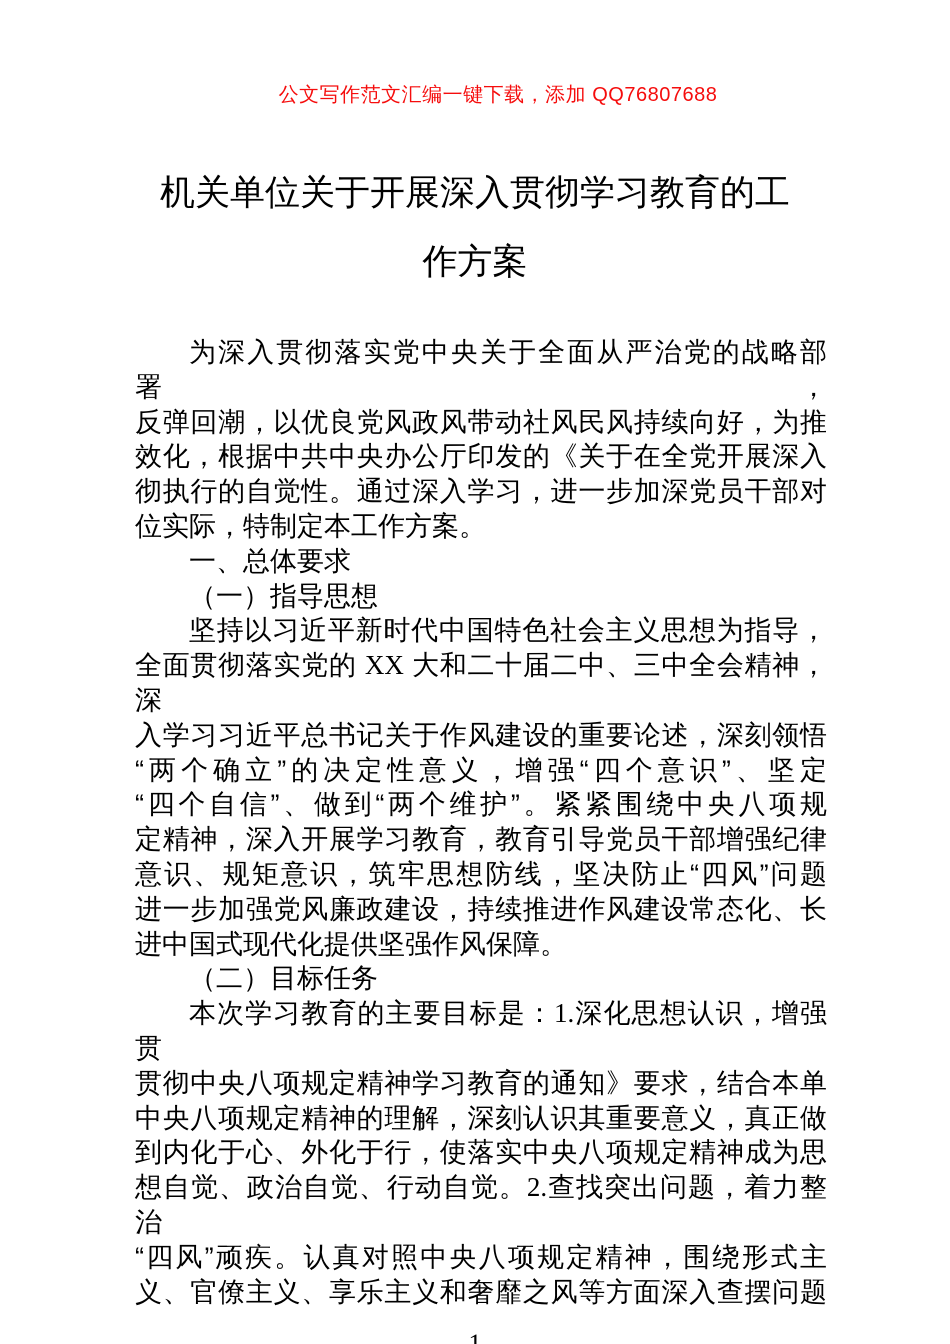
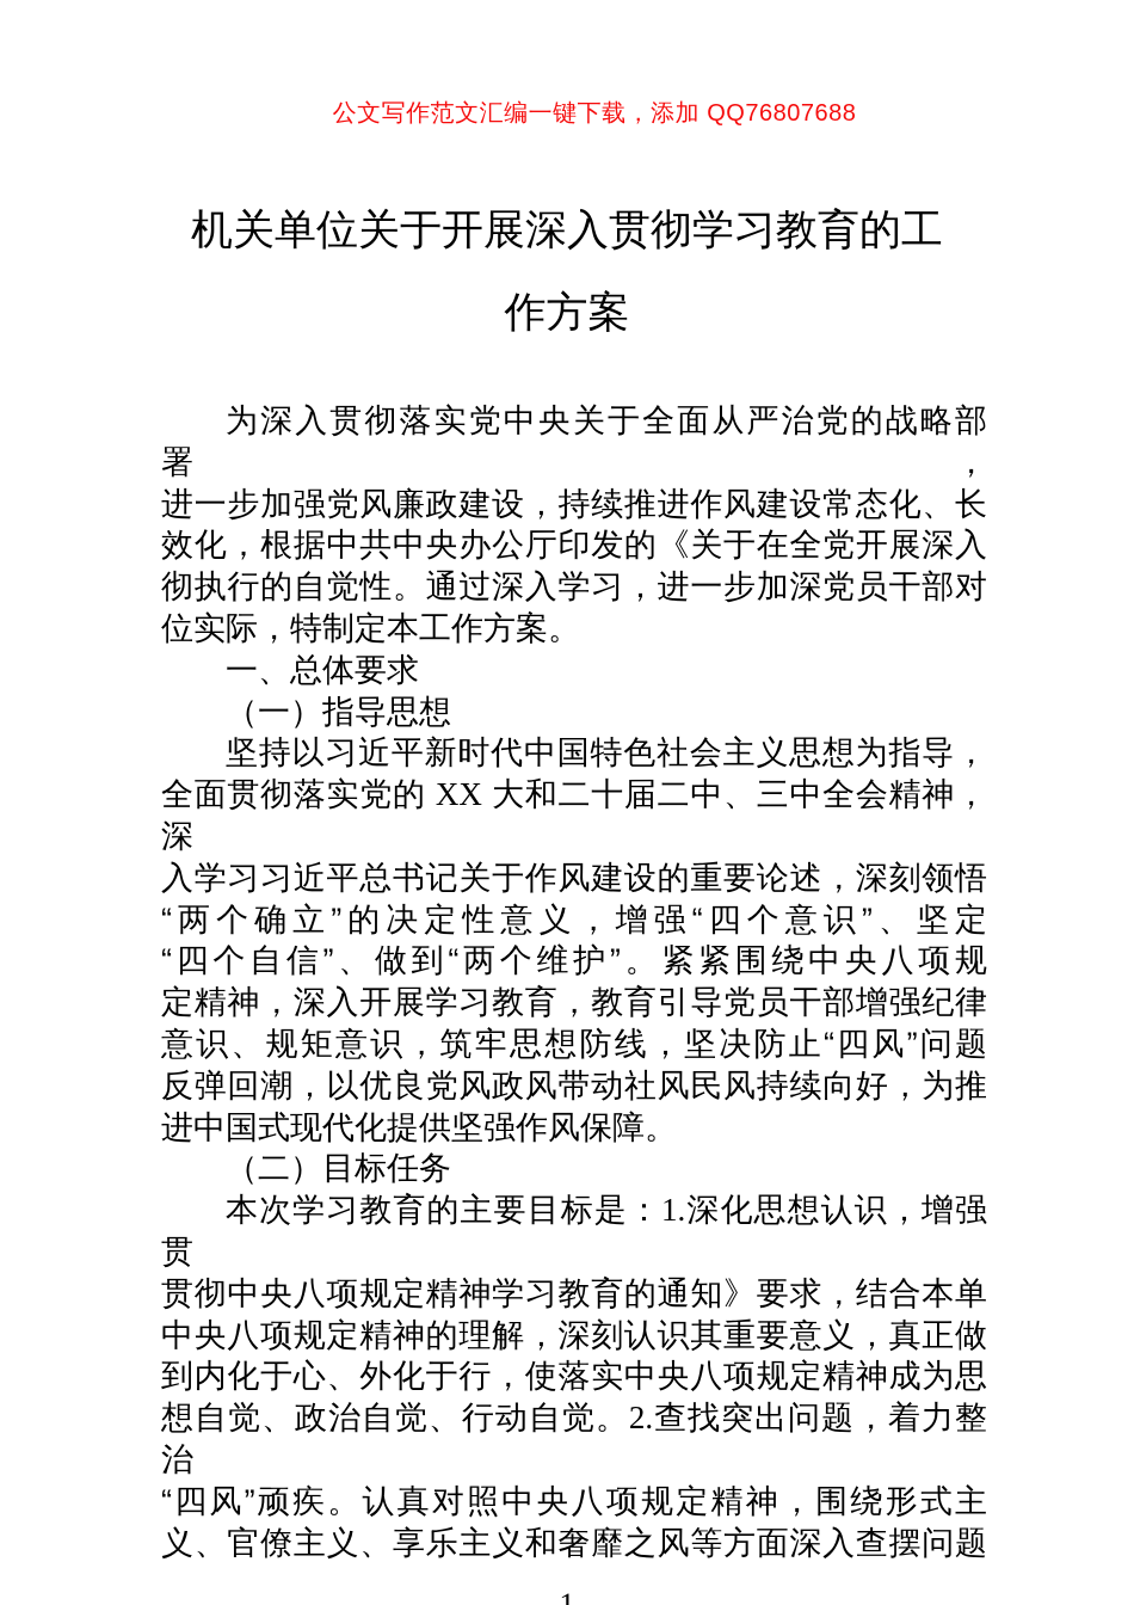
  公文写作范文汇编一键下载，添加 QQ76807688
  机关单位关于开展深入贯彻学习教育的工
  作方案
  为深入贯彻落实党中央关于全面从严治党的战略部署，
- 反弹回潮，以优良党风政风带动社风民风持续向好，为推
+ 进一步加强党风廉政建设，持续推进作风建设常态化、长
  效化，根据中共中央办公厅印发的《关于在全党开展深入
  彻执行的自觉性。通过深入学习，进一步加深党员干部对
  位实际，特制定本工作方案。
  一、总体要求
  （一）指导思想
  坚持以习近平新时代中国特色社会主义思想为指导，
  全面贯彻落实党的 XX 大和二十届二中、三中全会精神，深
  入学习习近平总书记关于作风建设的重要论述，深刻领悟
  “两个确立”的决定性意义，增强“四个意识”、坚定
  “四个自信”、做到“两个维护”。紧紧围绕中央八项规
  定精神，深入开展学习教育，教育引导党员干部增强纪律
  意识、规矩意识，筑牢思想防线，坚决防止“四风”问题
- 进一步加强党风廉政建设，持续推进作风建设常态化、长
+ 反弹回潮，以优良党风政风带动社风民风持续向好，为推
  进中国式现代化提供坚强作风保障。
  （二）目标任务
  本次学习教育的主要目标是：1.深化思想认识，增强贯
  贯彻中央八项规定精神学习教育的通知》要求，结合本单
  中央八项规定精神的理解，深刻认识其重要意义，真正做
  到内化于心、外化于行，使落实中央八项规定精神成为思
  想自觉、政治自觉、行动自觉。2.查找突出问题，着力整治
  “四风”顽疾。认真对照中央八项规定精神，围绕形式主
  义、官僚主义、享乐主义和奢靡之风等方面深入查摆问题
